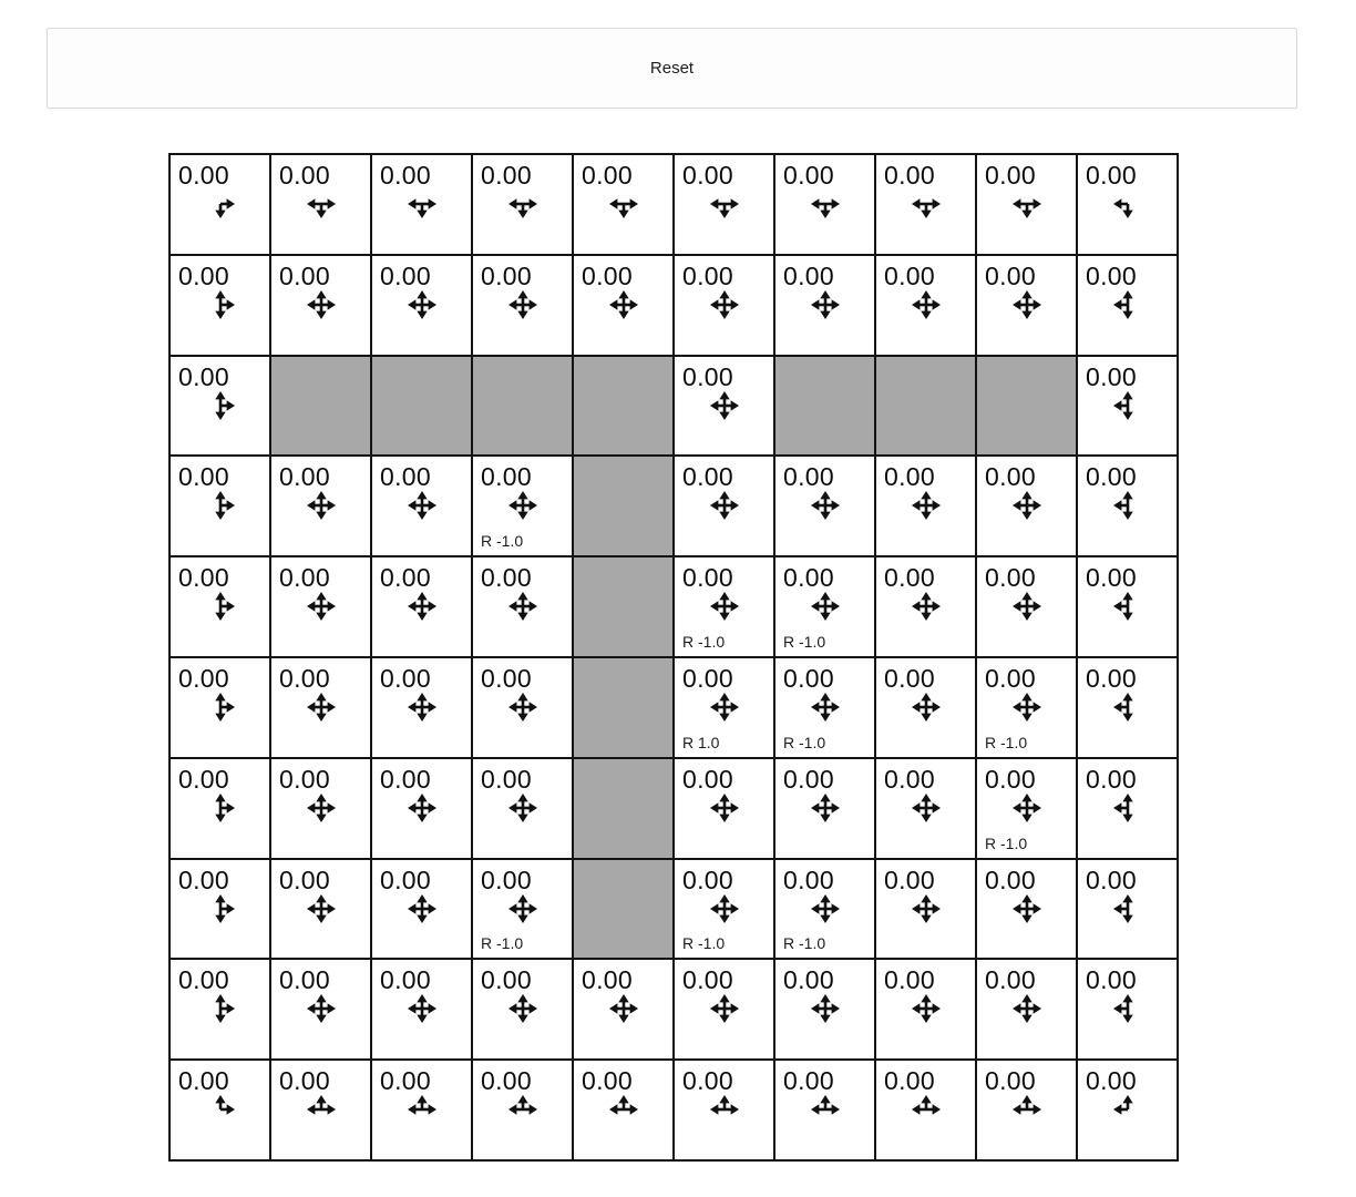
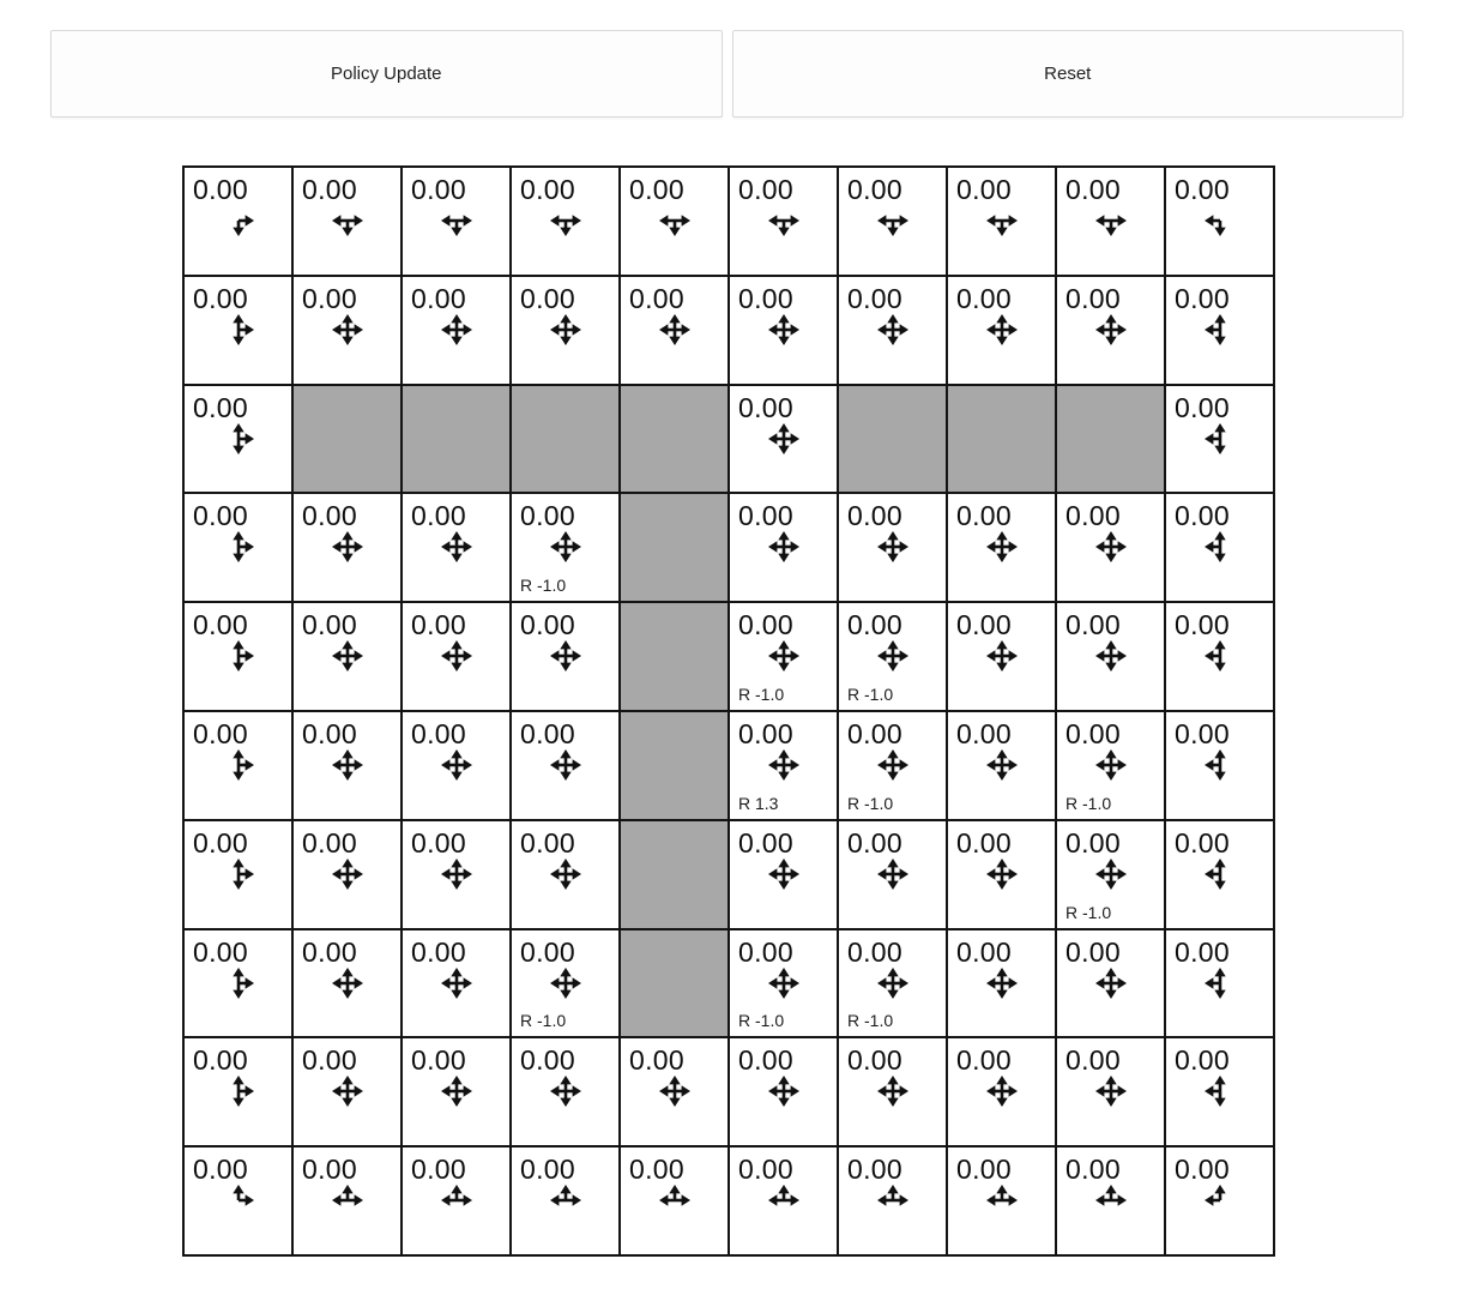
+ Policy Update
  Reset
  0.00
  0.00
  0.00
  0.00
  0.00
  0.00
  0.00
  0.00
  0.00
  0.00
  0.00
  0.00
  0.00
  0.00
  0.00
  0.00
  0.00
  0.00
  0.00
  0.00
  0.00
  0.00
  0.00
  0.00
  0.00
  0.00
  0.00
  R -1.0
  0.00
  0.00
  0.00
  0.00
  0.00
  0.00
  0.00
  0.00
  0.00
  0.00
  R -1.0
  0.00
  R -1.0
  0.00
  0.00
  0.00
  0.00
  0.00
  0.00
  0.00
  0.00
- R 1.0
+ R 1.3
  0.00
  R -1.0
  0.00
  0.00
  R -1.0
  0.00
  0.00
  0.00
  0.00
  0.00
  0.00
  0.00
  0.00
  0.00
  R -1.0
  0.00
  0.00
  0.00
  0.00
  0.00
  R -1.0
  0.00
  R -1.0
  0.00
  R -1.0
  0.00
  0.00
  0.00
  0.00
  0.00
  0.00
  0.00
  0.00
  0.00
  0.00
  0.00
  0.00
  0.00
  0.00
  0.00
  0.00
  0.00
  0.00
  0.00
  0.00
  0.00
  0.00
  0.00
